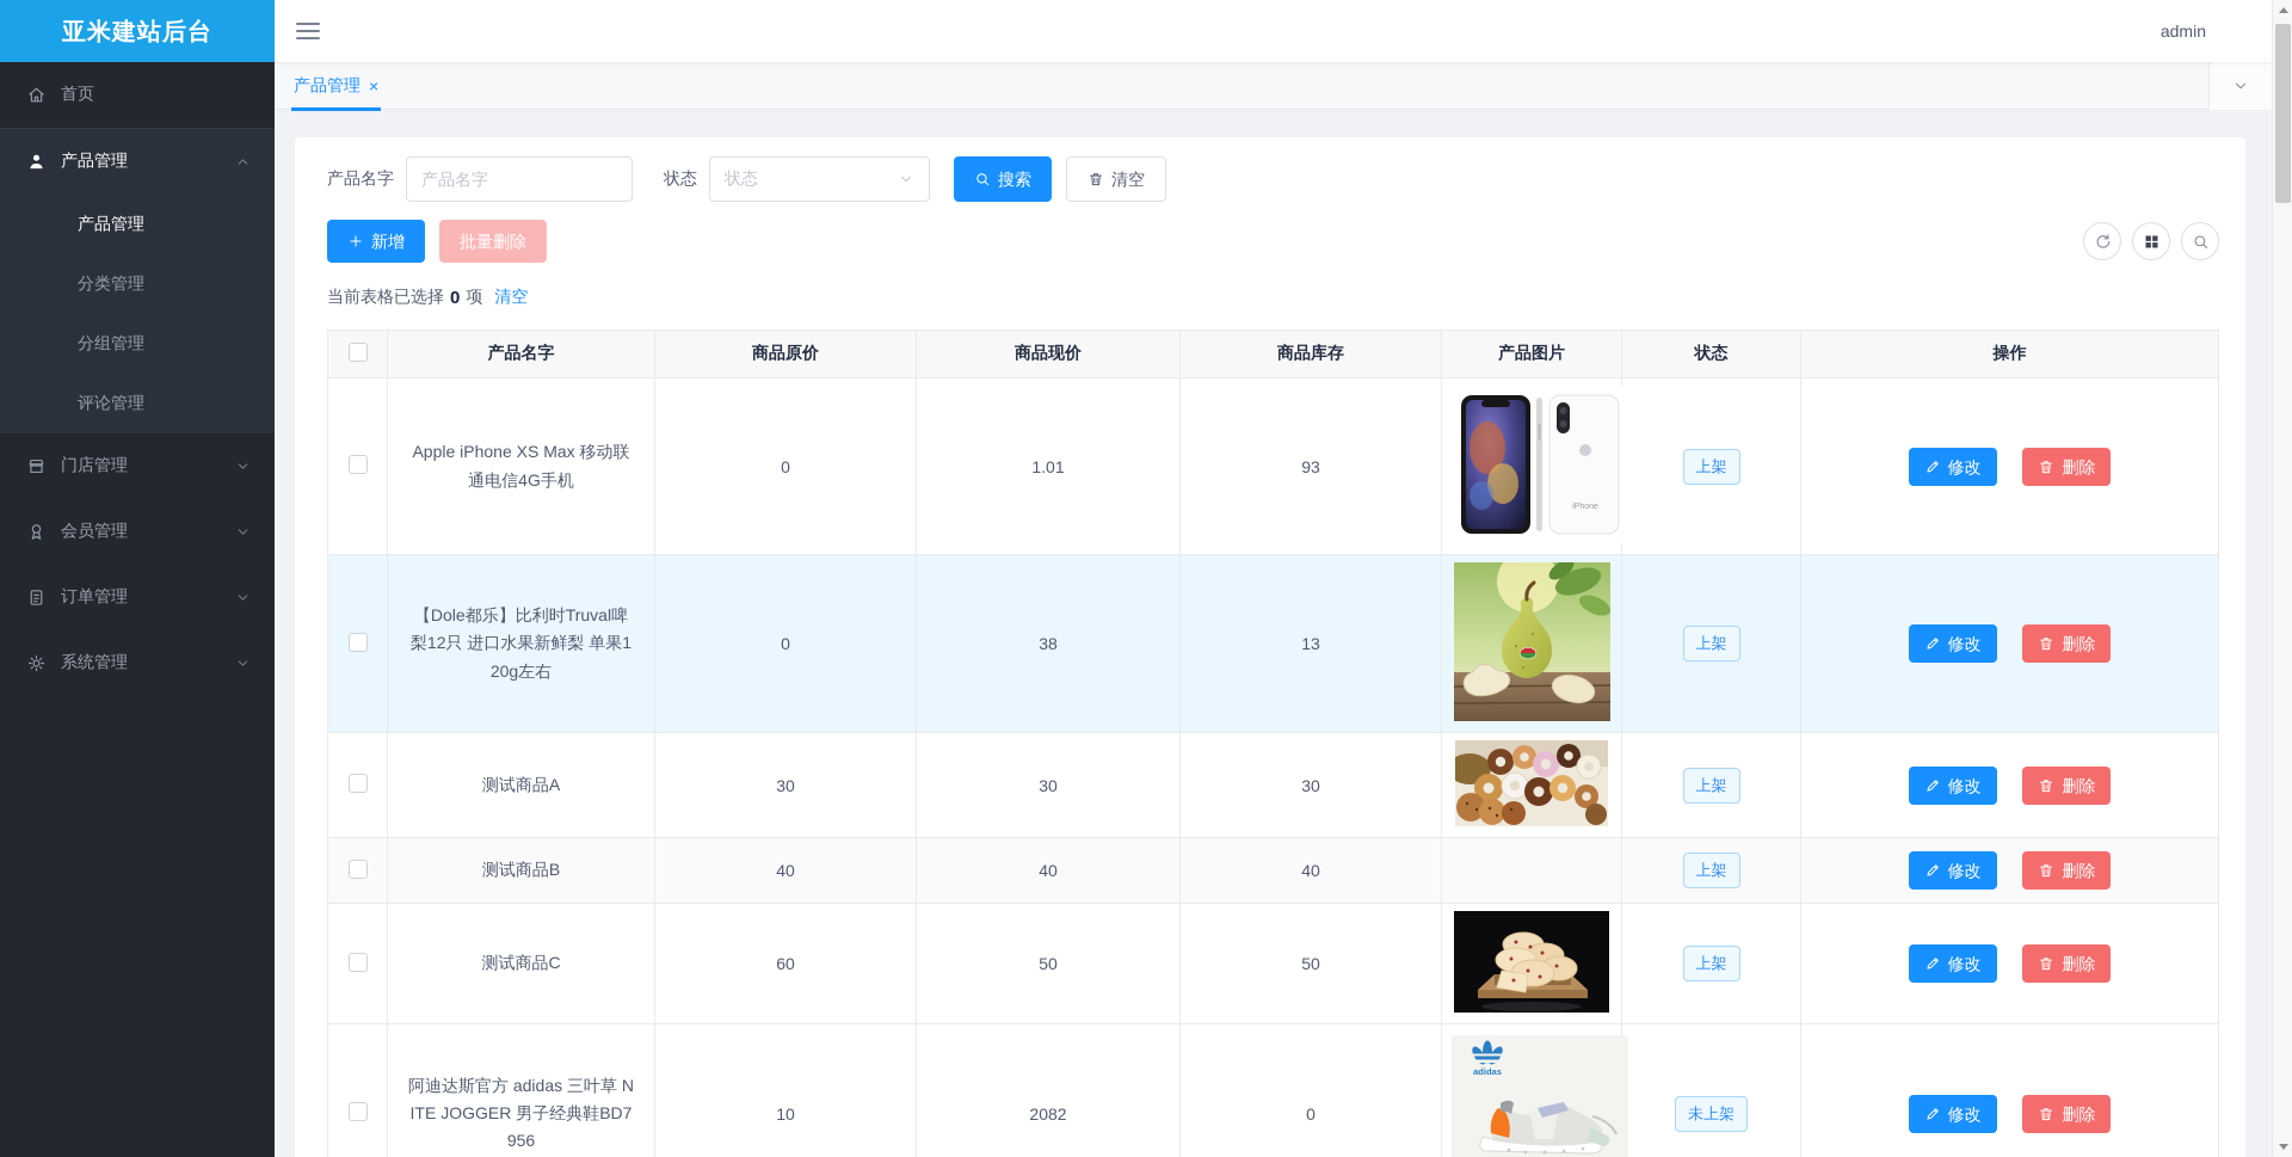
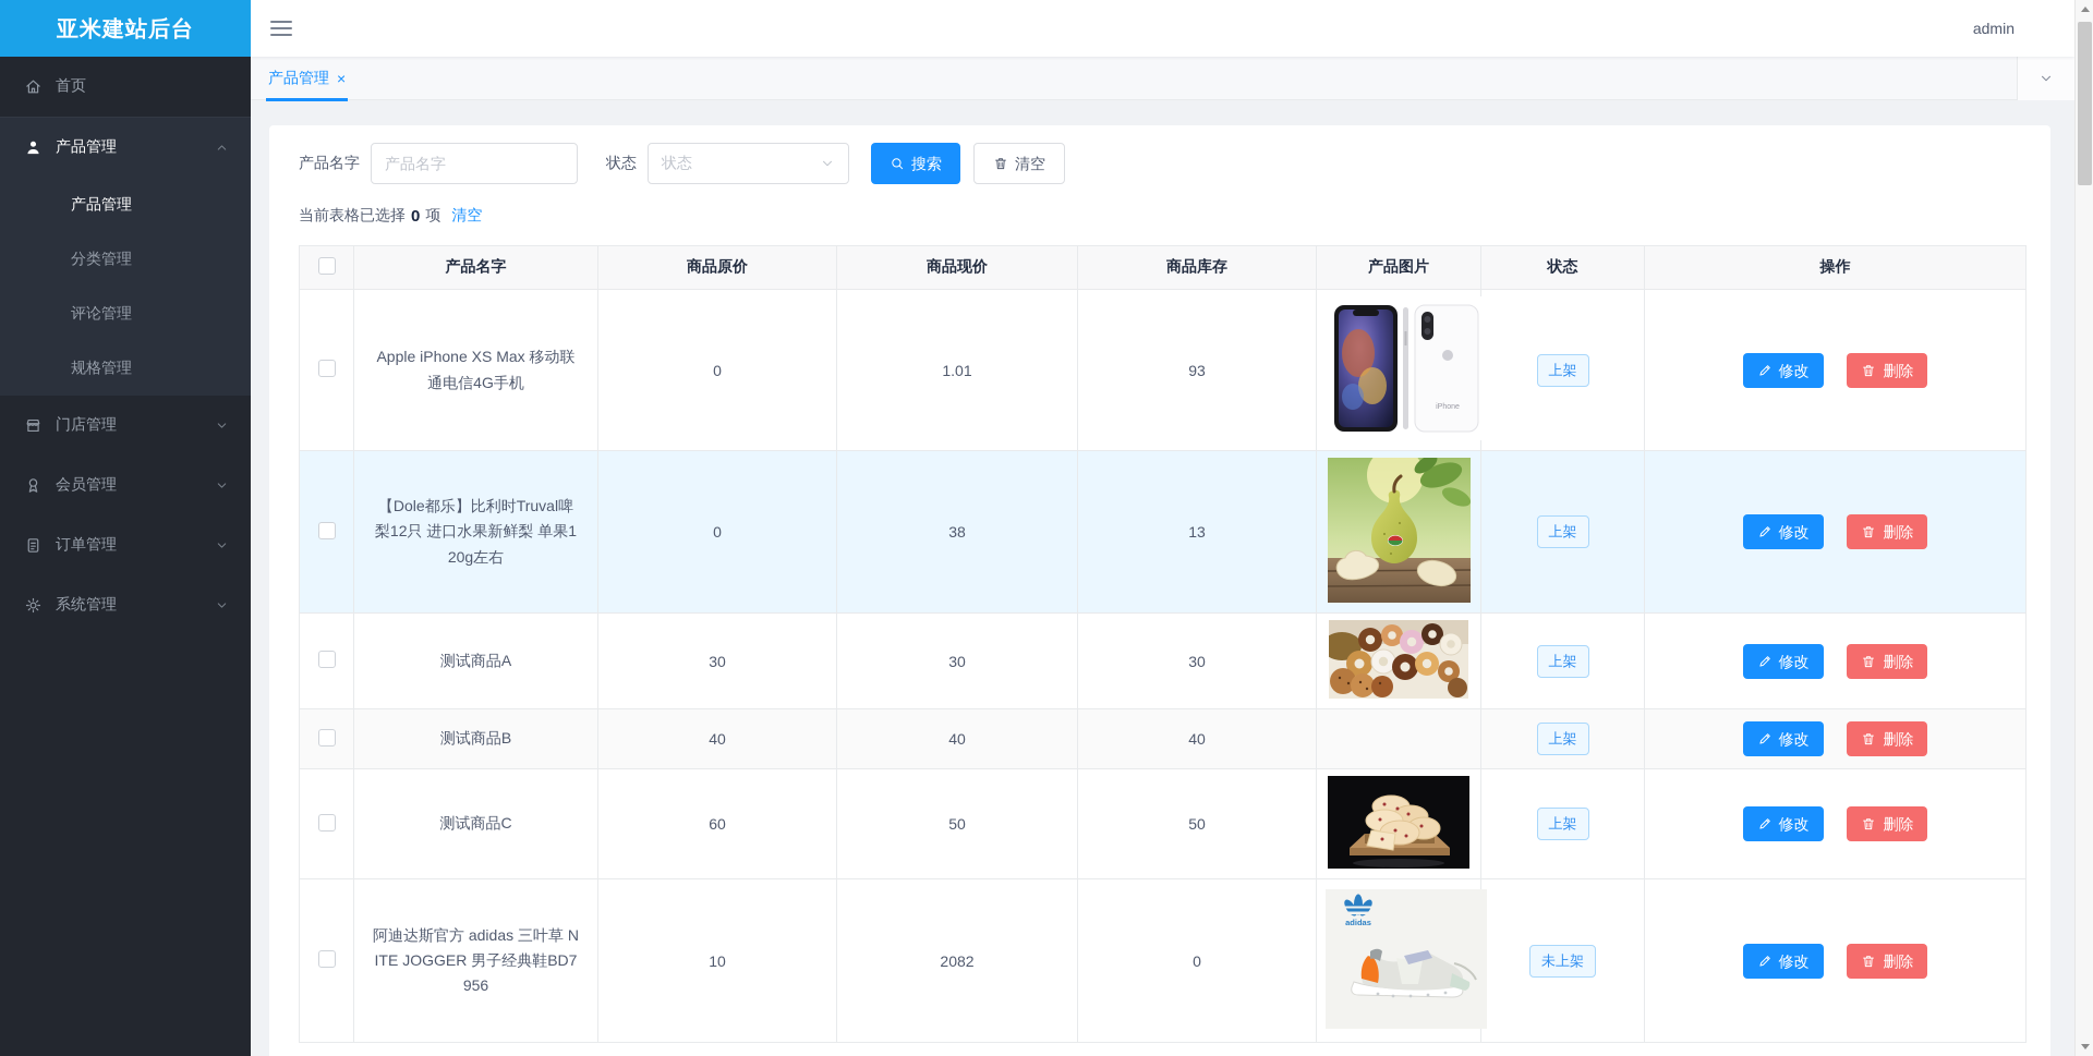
  亚米建站后台
  首页
  产品管理
  产品管理
  分类管理
- 分组管理
  评论管理
+ 规格管理
  门店管理
  会员管理
  订单管理
  系统管理
  admin
  产品管理
  ×
  产品名字
  产品名字
  状态
  状态
  搜索
  清空
- 新增
- 批量删除
  当前表格已选择
  0
  项
  清空
  	产品名字	商品原价	商品现价	商品库存	产品图片	状态	操作
  	Apple iPhone XS Max 移动联通电信4G手机	0	1.01	93		上架	修改 删除
  	【Dole都乐】比利时Truval啤梨12只 进口水果新鲜梨 单果120g左右	0	38	13		上架	修改 删除
  	测试商品A	30	30	30		上架	修改 删除
  	测试商品B	40	40	40		上架	修改 删除
  	测试商品C	60	50	50		上架	修改 删除
  	阿迪达斯官方 adidas 三叶草 NITE JOGGER 男子经典鞋BD7956	10	2082	0	adidas	未上架	修改 删除
